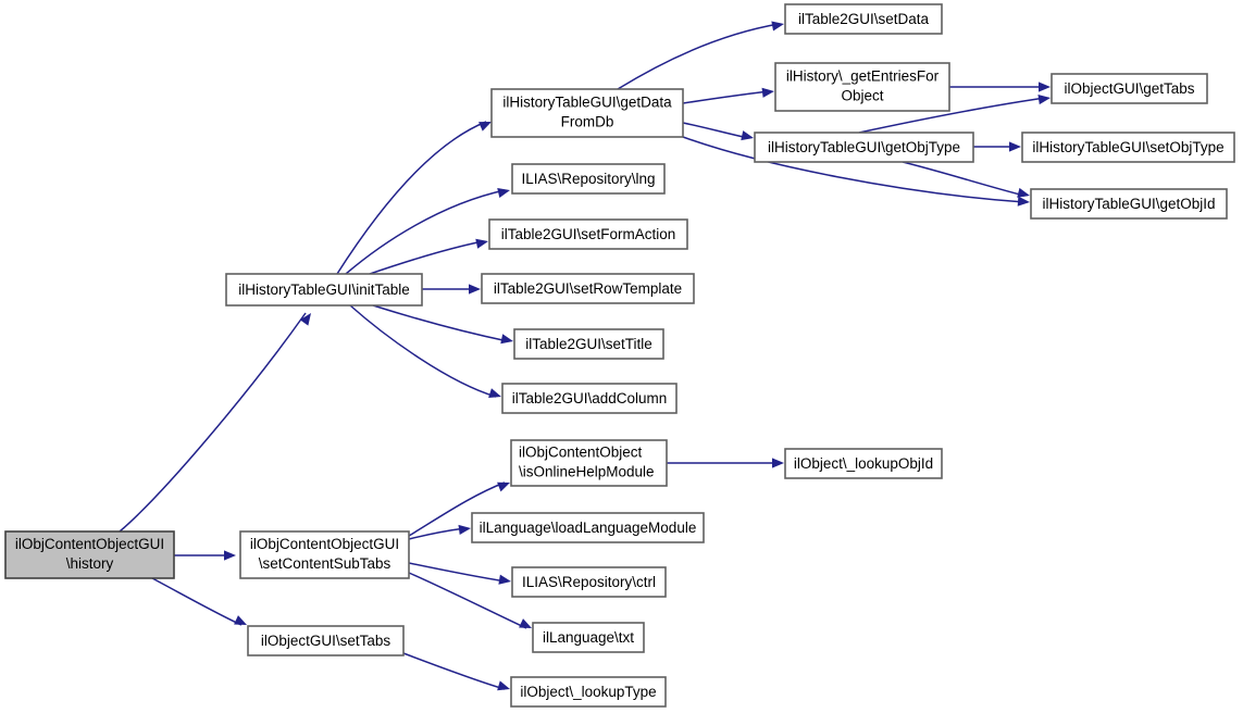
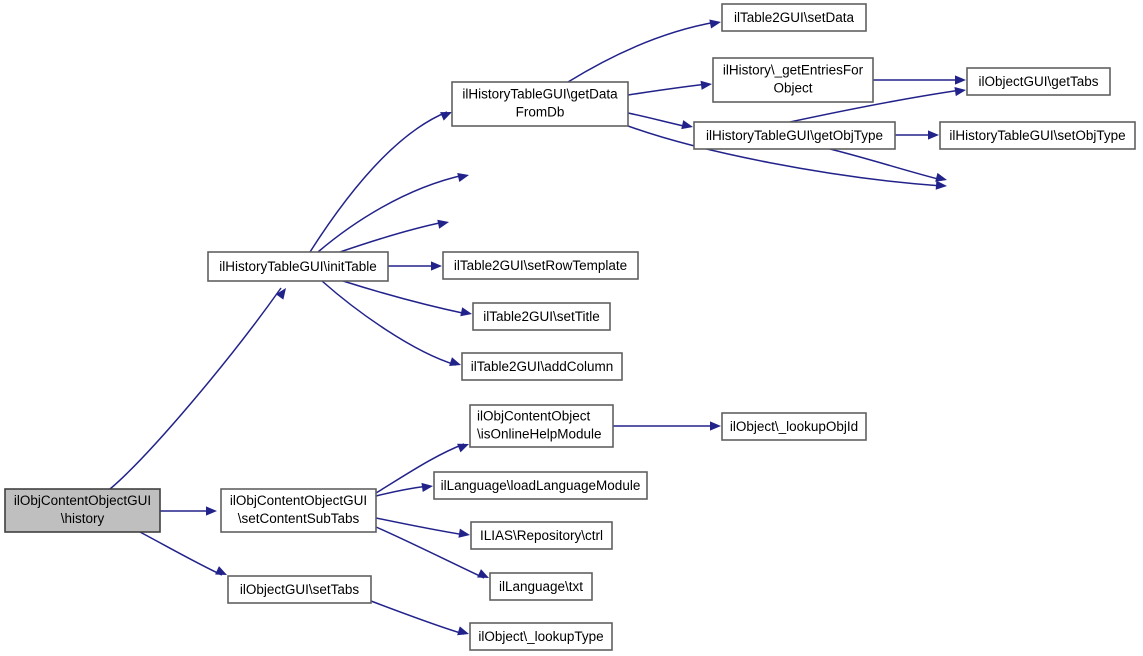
  ilObjContentObjectGUI
  \history
  ilHistoryTableGUI\initTable
  ilHistoryTableGUI\getData
  FromDb
  ilTable2GUI\setData
  ilHistory\_getEntriesFor
  Object
  ilObjectGUI\getTabs
  ilHistoryTableGUI\getObjType
  ilHistoryTableGUI\setObjType
- ilHistoryTableGUI\getObjId
- ILIAS\Repository\lng
- ilTable2GUI\setFormAction
  ilTable2GUI\setRowTemplate
  ilTable2GUI\setTitle
  ilTable2GUI\addColumn
  ilObjContentObject
  \isOnlineHelpModule
  ilObject\_lookupObjId
  ilObjContentObjectGUI
  \setContentSubTabs
  ilLanguage\loadLanguageModule
  ILIAS\Repository\ctrl
  ilLanguage\txt
  ilObjectGUI\setTabs
  ilObject\_lookupType
